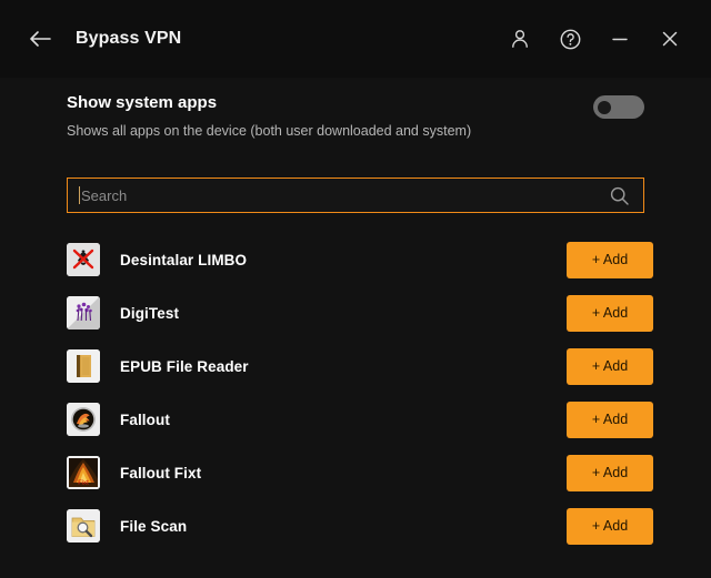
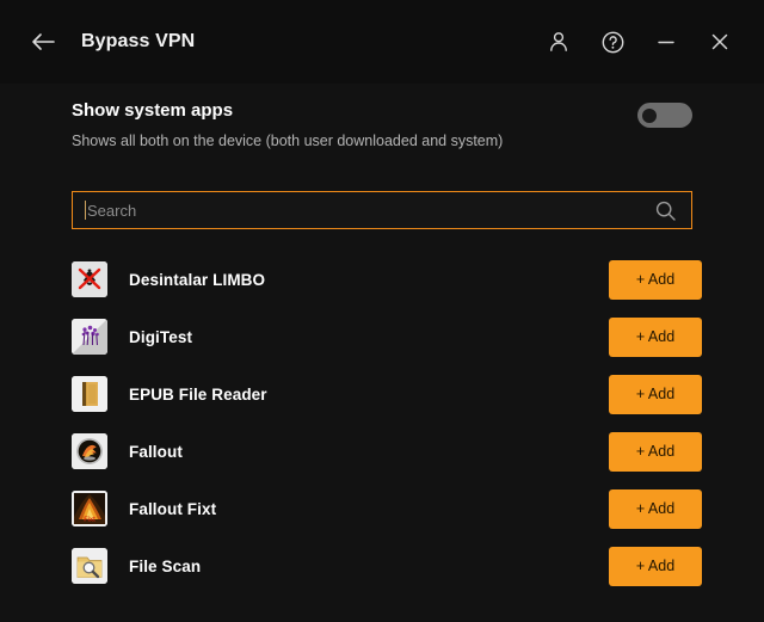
  Bypass VPN
  Show system apps
- Shows all apps on the device (both user downloaded and system)
+ Shows all both on the device (both user downloaded and system)
  Search
  Desintalar LIMBO
  + Add
  DigiTest
  + Add
  EPUB File Reader
  + Add
  Fallout
  + Add
  Fallout Fixt
  + Add
  File Scan
  + Add
